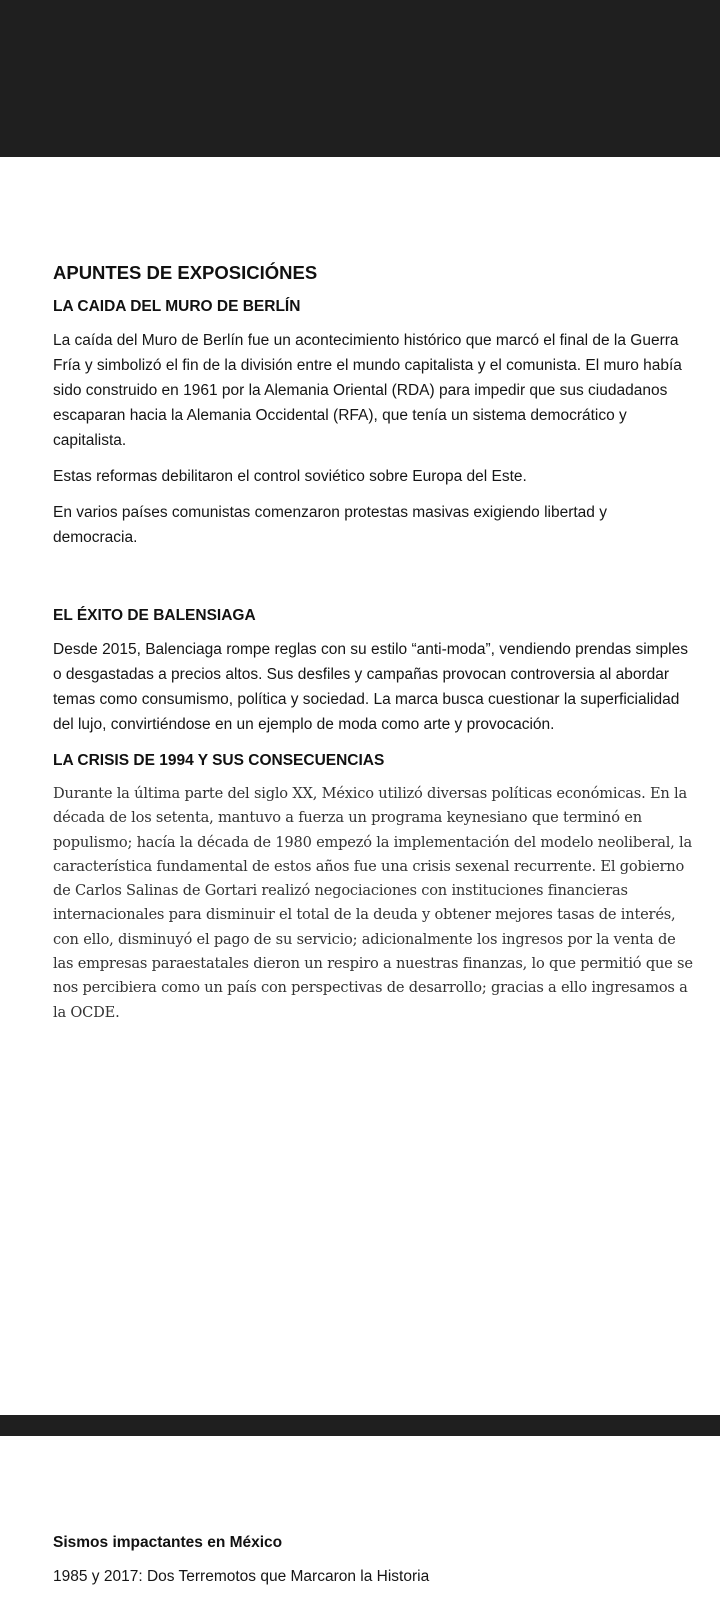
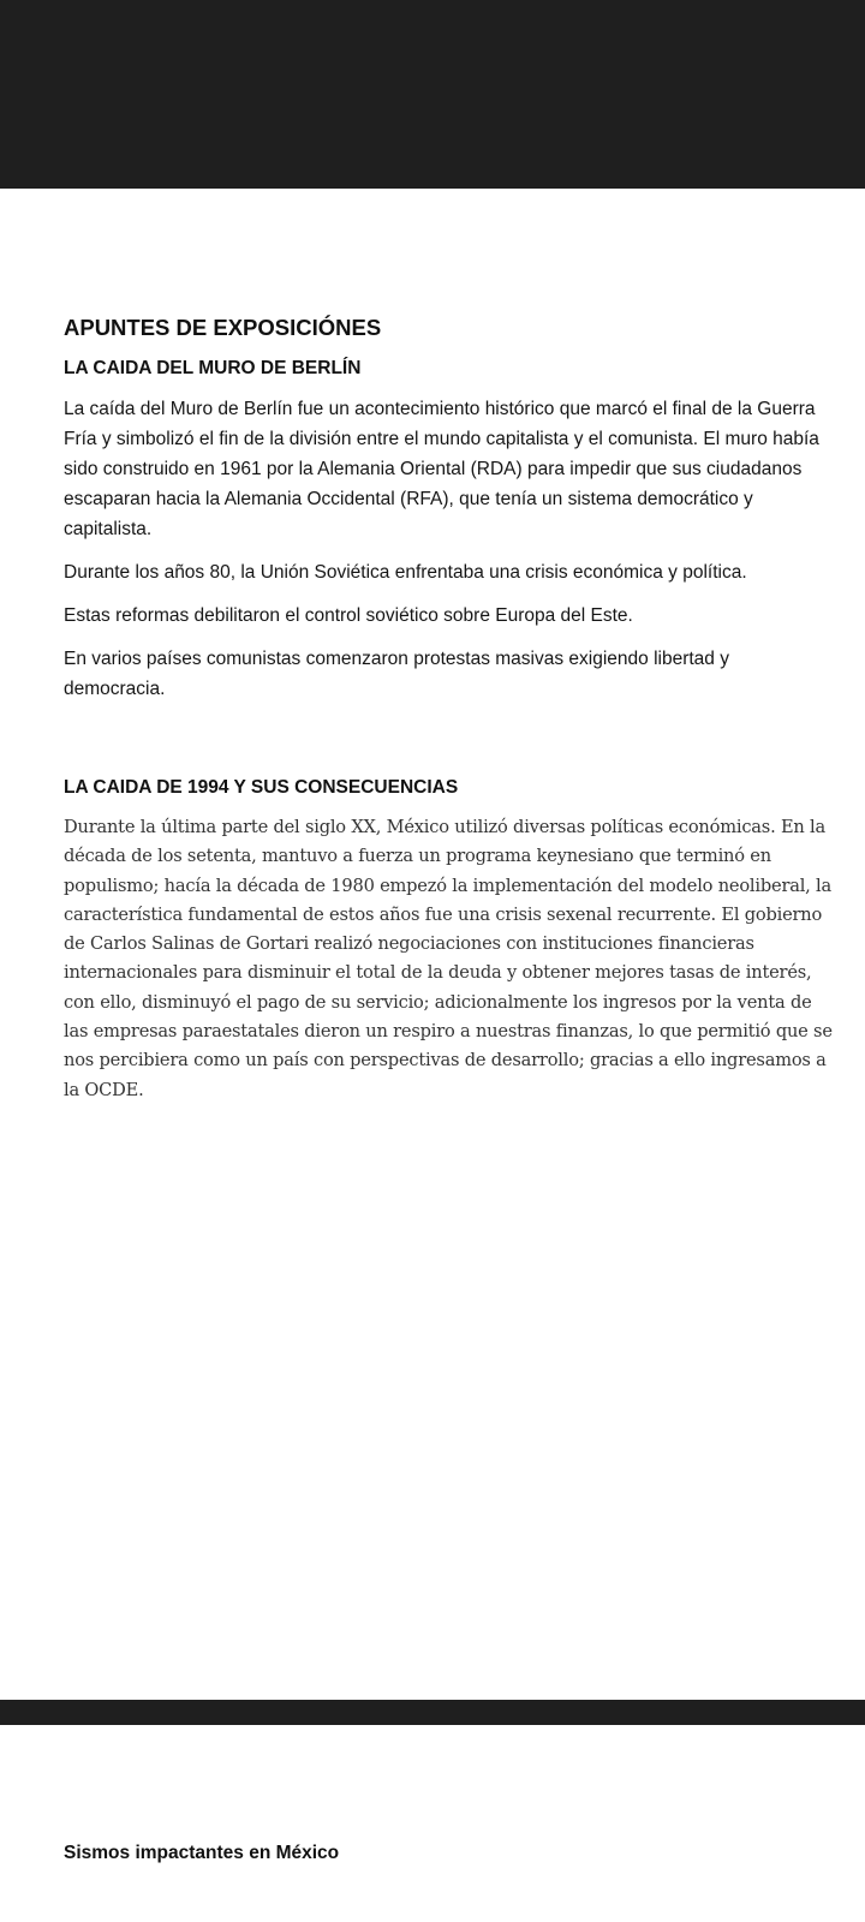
  APUNTES DE EXPOSICIÓNES
  LA CAIDA DEL MURO DE BERLÍN
  La caída del Muro de Berlín fue un acontecimiento histórico que marcó el final de la Guerra Fría y simbolizó el fin de la división entre el mundo capitalista y el comunista. El muro había sido construido en 1961 por la Alemania Oriental (RDA) para impedir que sus ciudadanos escaparan hacia la Alemania Occidental (RFA), que tenía un sistema democrático y capitalista.
+ Durante los años 80, la Unión Soviética enfrentaba una crisis económica y política.
  Estas reformas debilitaron el control soviético sobre Europa del Este.
  En varios países comunistas comenzaron protestas masivas exigiendo libertad y democracia.
- EL ÉXITO DE BALENSIAGA
- Desde 2015, Balenciaga rompe reglas con su estilo “anti-moda”, vendiendo prendas simples o desgastadas a precios altos. Sus desfiles y campañas provocan controversia al abordar temas como consumismo, política y sociedad. La marca busca cuestionar la superficialidad del lujo, convirtiéndose en un ejemplo de moda como arte y provocación.
- LA CRISIS DE 1994 Y SUS CONSECUENCIAS
+ LA CAIDA DE 1994 Y SUS CONSECUENCIAS
  Durante la última parte del siglo XX, México utilizó diversas políticas económicas. En la década de los setenta, mantuvo a fuerza un programa keynesiano que terminó en populismo; hacía la década de 1980 empezó la implementación del modelo neoliberal, la característica fundamental de estos años fue una crisis sexenal recurrente. El gobierno de Carlos Salinas de Gortari realizó negociaciones con instituciones financieras internacionales para disminuir el total de la deuda y obtener mejores tasas de interés, con ello, disminuyó el pago de su servicio; adicionalmente los ingresos por la venta de las empresas paraestatales dieron un respiro a nuestras finanzas, lo que permitió que se nos percibiera como un país con perspectivas de desarrollo; gracias a ello ingresamos a la OCDE.
  Sismos impactantes en México
- 1985 y 2017: Dos Terremotos que Marcaron la Historia
